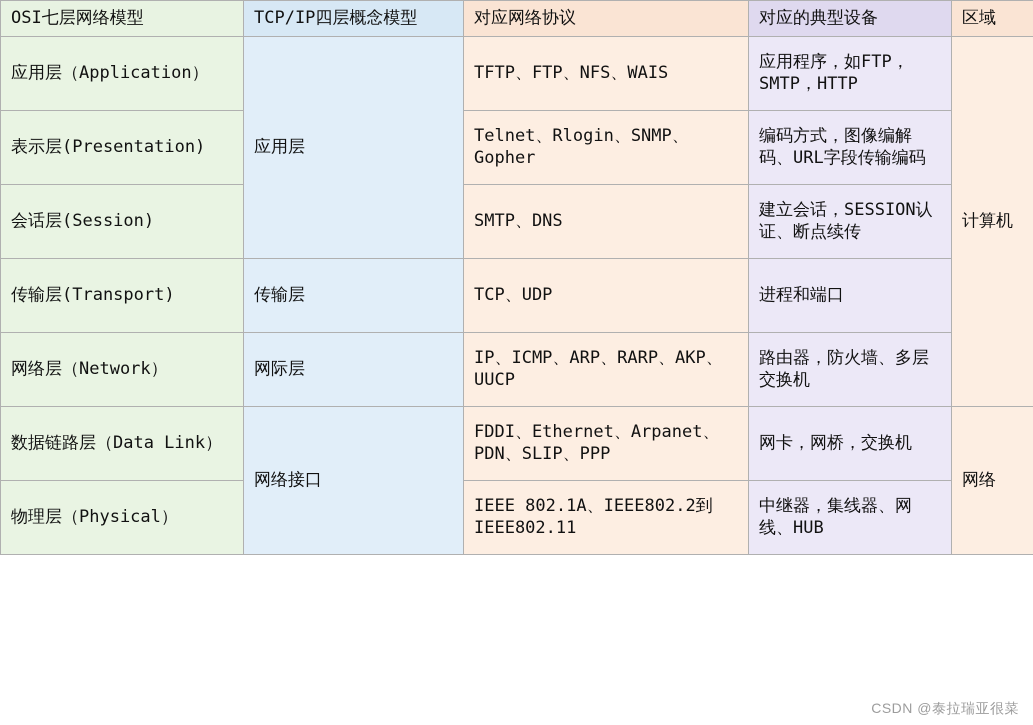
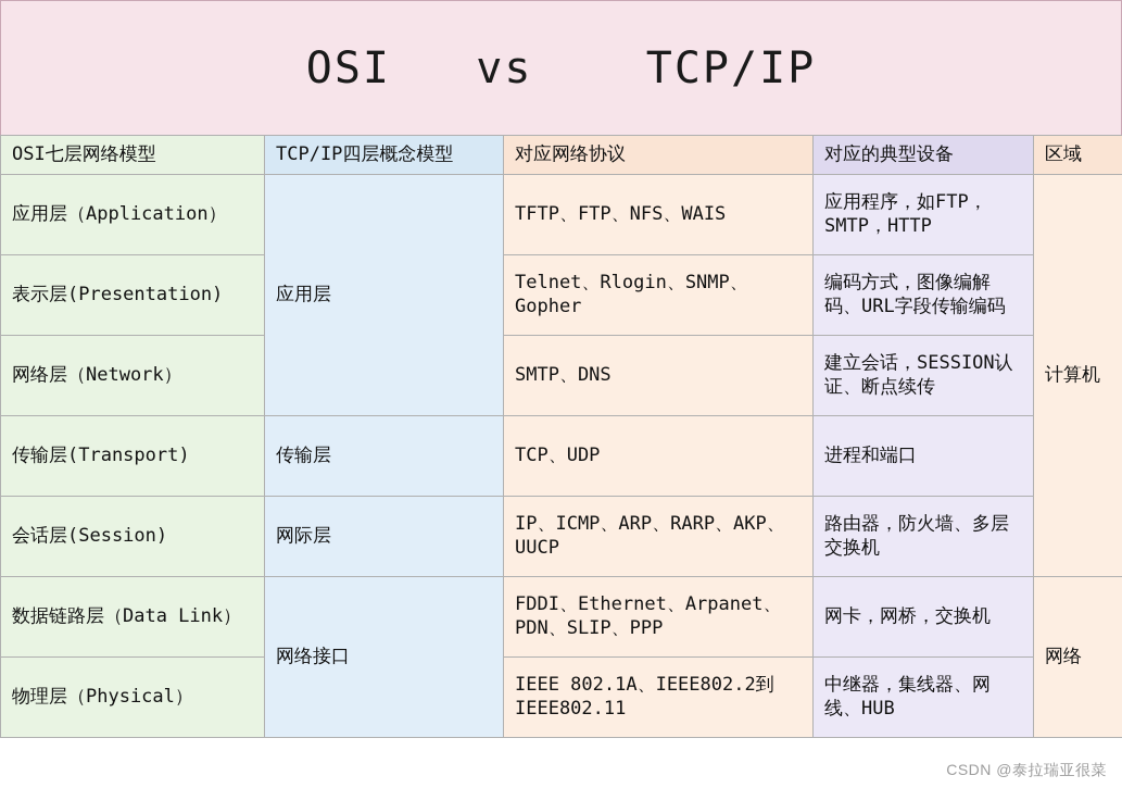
+ OSI vs TCP/IP
  OSI七层网络模型	TCP/IP四层概念模型	对应网络协议	对应的典型设备	区域
  应用层（Application）	应用层	TFTP、FTP、NFS、WAIS	应用程序，如FTP，SMTP，HTTP	计算机
  表示层(Presentation)	Telnet、Rlogin、SNMP、Gopher	编码方式，图像编解码、URL字段传输编码
- 会话层(Session)	SMTP、DNS	建立会话，SESSION认证、断点续传
+ 网络层（Network）	SMTP、DNS	建立会话，SESSION认证、断点续传
  传输层(Transport)	传输层	TCP、UDP	进程和端口
- 网络层（Network）	网际层	IP、ICMP、ARP、RARP、AKP、UUCP	路由器，防火墙、多层交换机
+ 会话层(Session)	网际层	IP、ICMP、ARP、RARP、AKP、UUCP	路由器，防火墙、多层交换机
  数据链路层（Data Link）	网络接口	FDDI、Ethernet、Arpanet、PDN、SLIP、PPP	网卡，网桥，交换机	网络
  物理层（Physical）	IEEE 802.1A、IEEE802.2到IEEE802.11	中继器，集线器、网线、HUB
  CSDN @泰拉瑞亚很菜
